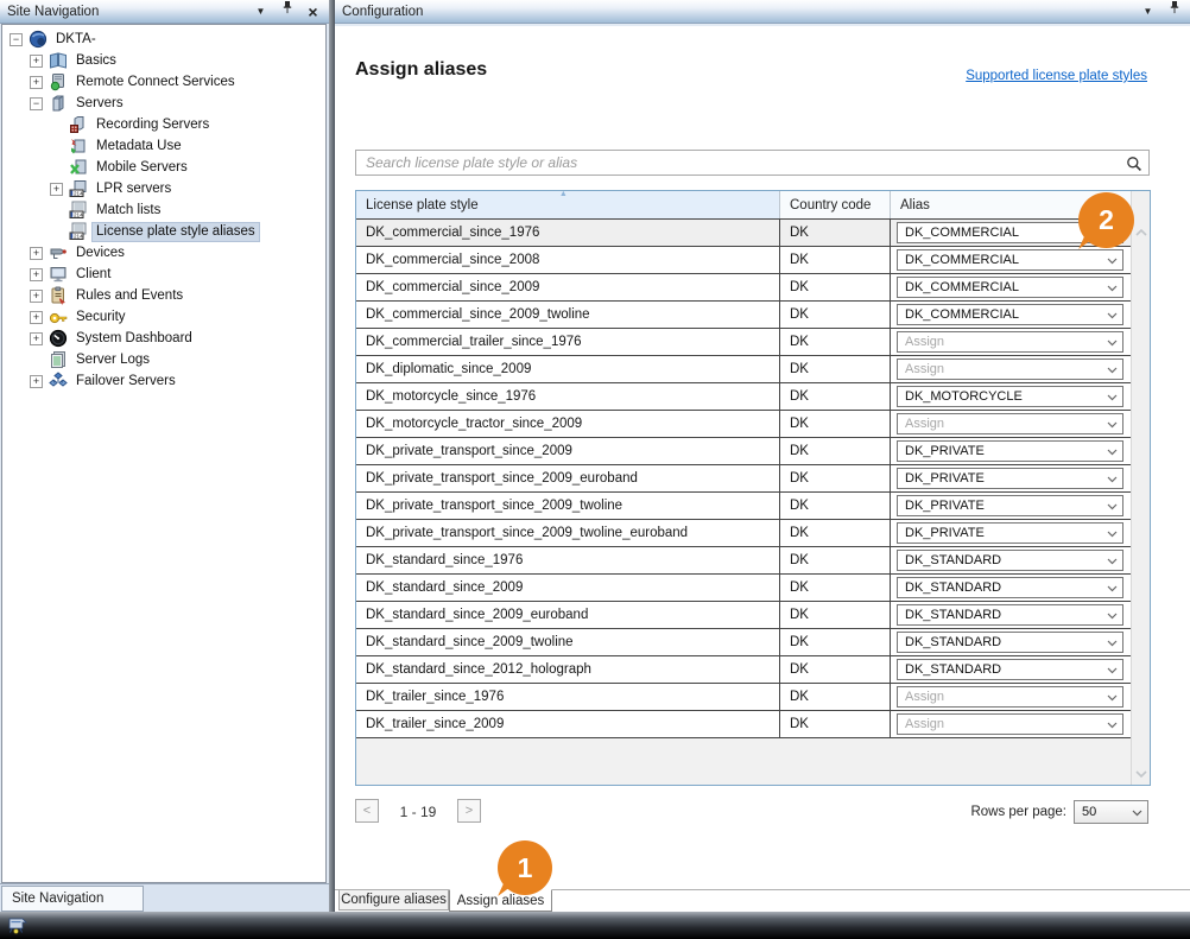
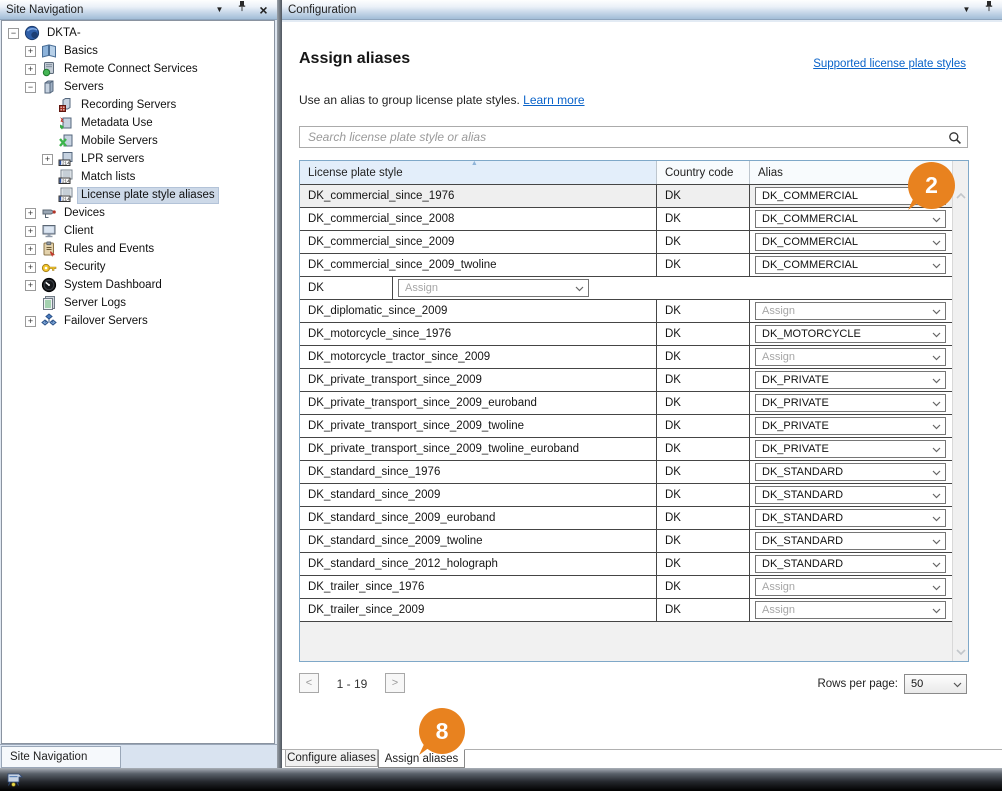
  Site Navigation
  ▼
  ×
  −
  DKTA-
  +
  Basics
  +
  Remote Connect Services
  −
  Servers
  Recording Servers
  Metadata Use
  Mobile Servers
  +
  LPR servers
  Match lists
  License plate style aliases
  +
  Devices
  +
  Client
  +
  Rules and Events
  +
  Security
  +
  System Dashboard
  Server Logs
  +
  Failover Servers
  Site Navigation
  Configuration
  ▼
  Assign aliases
  Supported license plate styles
+ Use an alias to group license plate styles. Learn more
  Search license plate style or alias
  License plate style
  Country code
  Alias
  DK_commercial_since_1976
  DK
  DK_COMMERCIAL
  DK_commercial_since_2008
  DK
  DK_COMMERCIAL
  DK_commercial_since_2009
  DK
  DK_COMMERCIAL
  DK_commercial_since_2009_twoline
  DK
  DK_COMMERCIAL
- DK_commercial_trailer_since_1976
  DK
  Assign
  DK_diplomatic_since_2009
  DK
  Assign
  DK_motorcycle_since_1976
  DK
  DK_MOTORCYCLE
  DK_motorcycle_tractor_since_2009
  DK
  Assign
  DK_private_transport_since_2009
  DK
  DK_PRIVATE
  DK_private_transport_since_2009_euroband
  DK
  DK_PRIVATE
  DK_private_transport_since_2009_twoline
  DK
  DK_PRIVATE
  DK_private_transport_since_2009_twoline_euroband
  DK
  DK_PRIVATE
  DK_standard_since_1976
  DK
  DK_STANDARD
  DK_standard_since_2009
  DK
  DK_STANDARD
  DK_standard_since_2009_euroband
  DK
  DK_STANDARD
  DK_standard_since_2009_twoline
  DK
  DK_STANDARD
  DK_standard_since_2012_holograph
  DK
  DK_STANDARD
  DK_trailer_since_1976
  DK
  Assign
  DK_trailer_since_2009
  DK
  Assign
  <
  1 - 19
  >
  Rows per page:
  50
  Configure aliases
  Assign aliases
  2
- 1
+ 8
